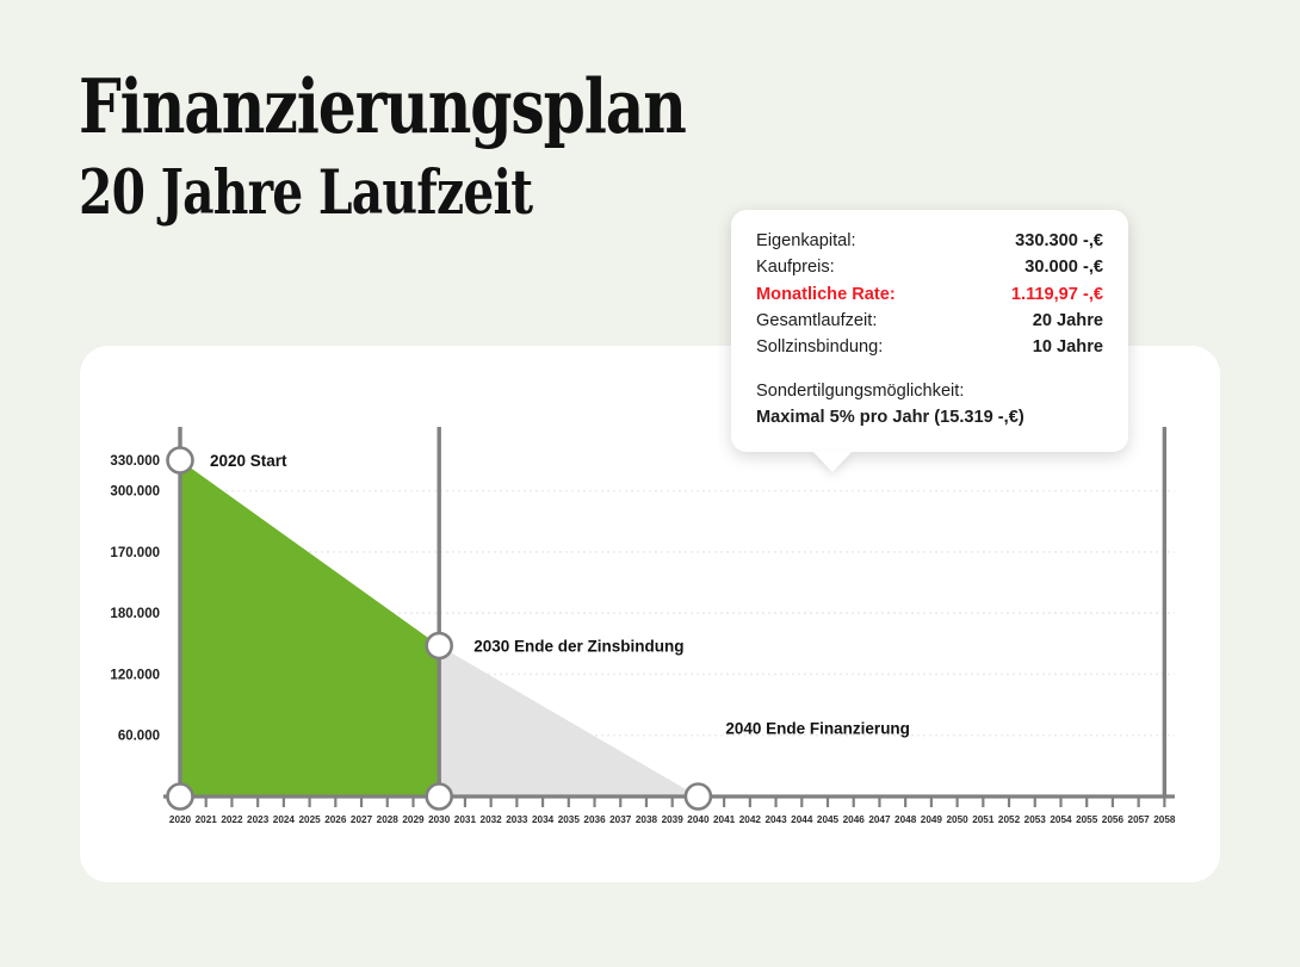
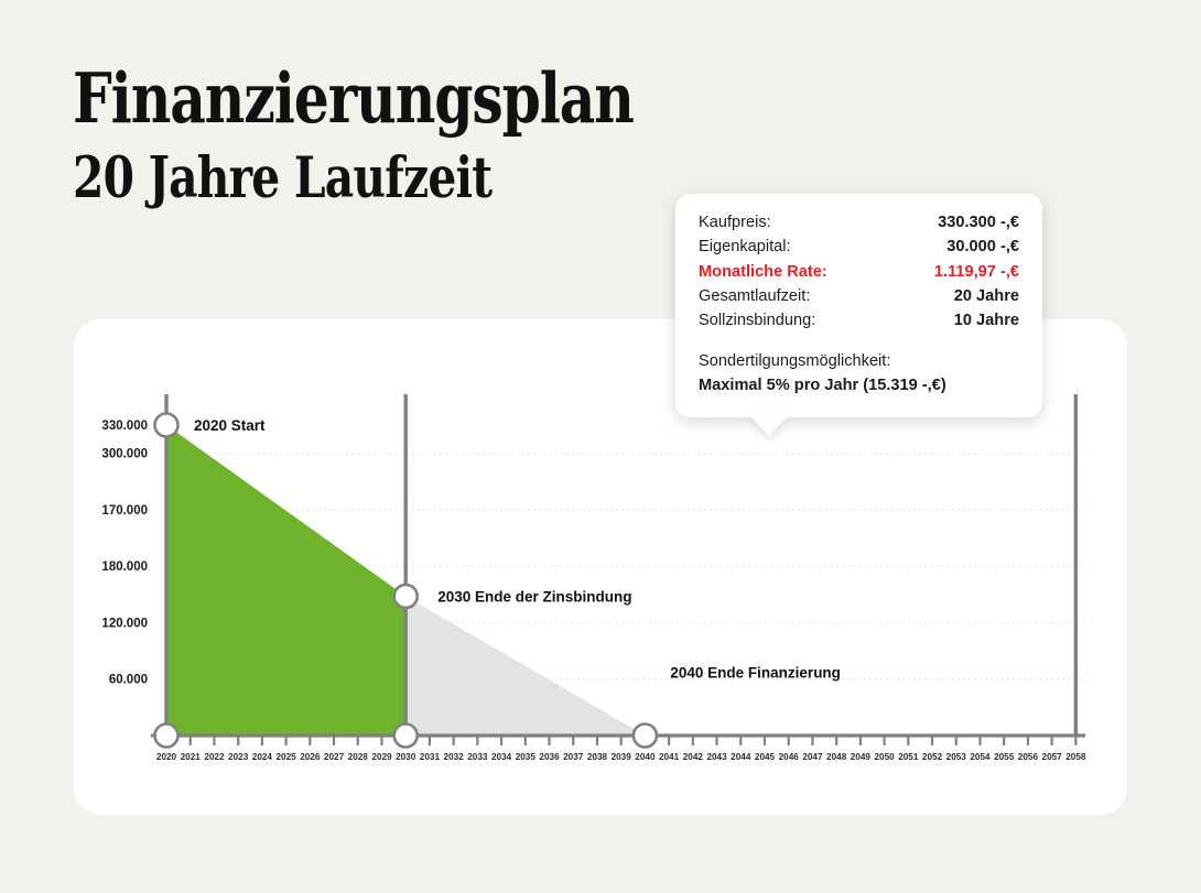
  Finanzierungsplan
  20 Jahre Laufzeit
  330.000
  300.000
  170.000
  180.000
  120.000
  60.000
  2020
  2021
  2022
  2023
  2024
  2025
  2026
  2027
  2028
  2029
  2030
  2031
  2032
  2033
  2034
  2035
  2036
  2037
  2038
  2039
  2040
  2041
  2042
  2043
  2044
  2045
  2046
  2047
  2048
  2049
  2050
  2051
  2052
  2053
  2054
  2055
  2056
  2057
  2058
  2020 Start
  2030 Ende der Zinsbindung
  2040 Ende Finanzierung
- Eigenkapital:
+ Kaufpreis:
  330.300 -,€
- Kaufpreis:
+ Eigenkapital:
  30.000 -,€
  Monatliche Rate:
  1.119,97 -,€
  Gesamtlaufzeit:
  20 Jahre
  Sollzinsbindung:
  10 Jahre
  Sondertilgungsmöglichkeit:
  Maximal 5% pro Jahr (15.319 -,€)
